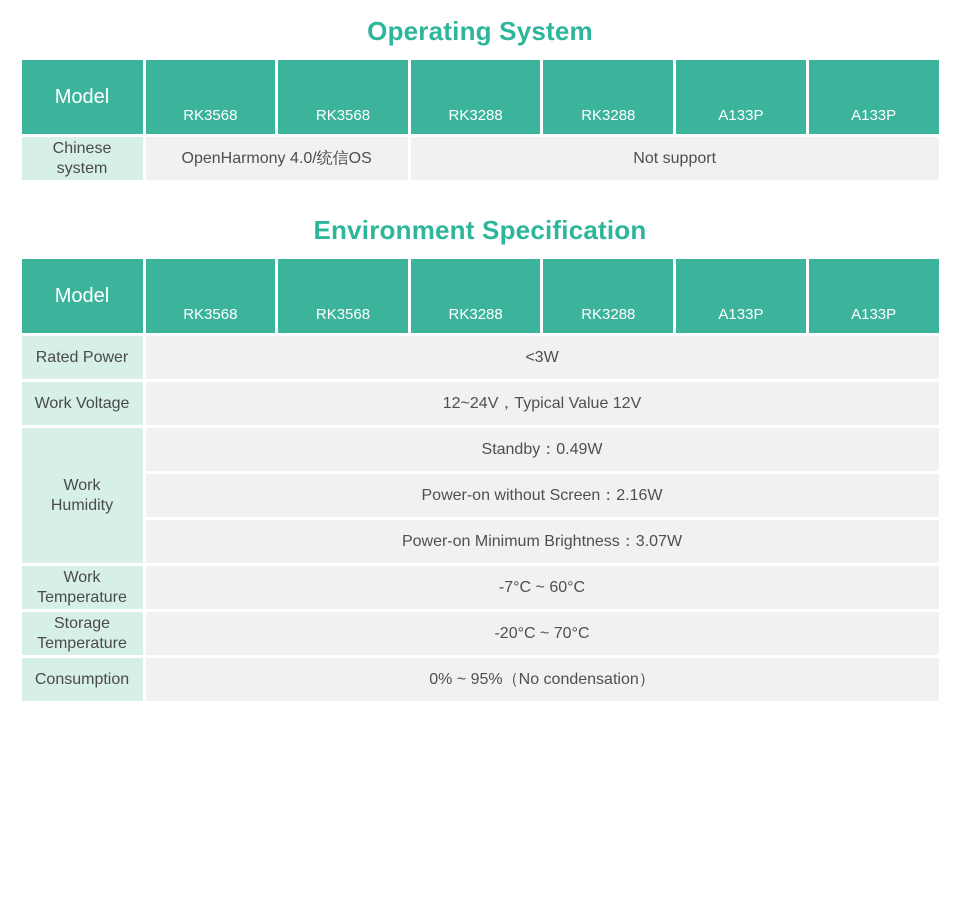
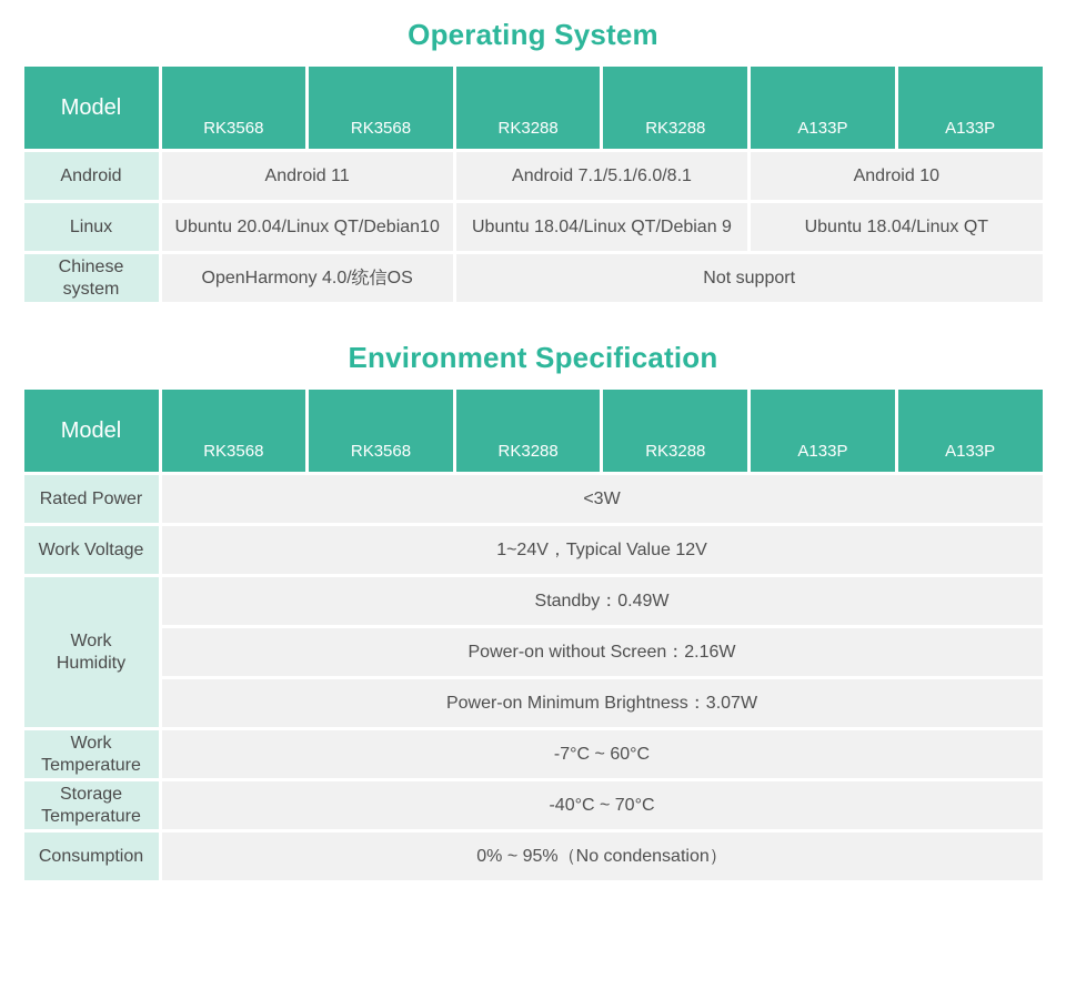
  Operating System
  Model	RK3568	RK3568	RK3288	RK3288	A133P	A133P
+ Android	Android 11	Android 7.1/5.1/6.0/8.1	Android 10
+ Linux	Ubuntu 20.04/Linux QT/Debian10	Ubuntu 18.04/Linux QT/Debian 9	Ubuntu 18.04/Linux QT
  Chinese system	OpenHarmony 4.0/统信OS	Not support
  Environment Specification
  Model	RK3568	RK3568	RK3288	RK3288	A133P	A133P
  Rated Power	<3W
- Work Voltage	12~24V，Typical Value 12V
+ Work Voltage	1~24V，Typical Value 12V
  Work Humidity	Standby：0.49W
  Power-on without Screen：2.16W
  Power-on Minimum Brightness：3.07W
  Work Temperature	-7°C ~ 60°C
- Storage Temperature	-20°C ~ 70°C
+ Storage Temperature	-40°C ~ 70°C
  Consumption	0% ~ 95%（No condensation）
